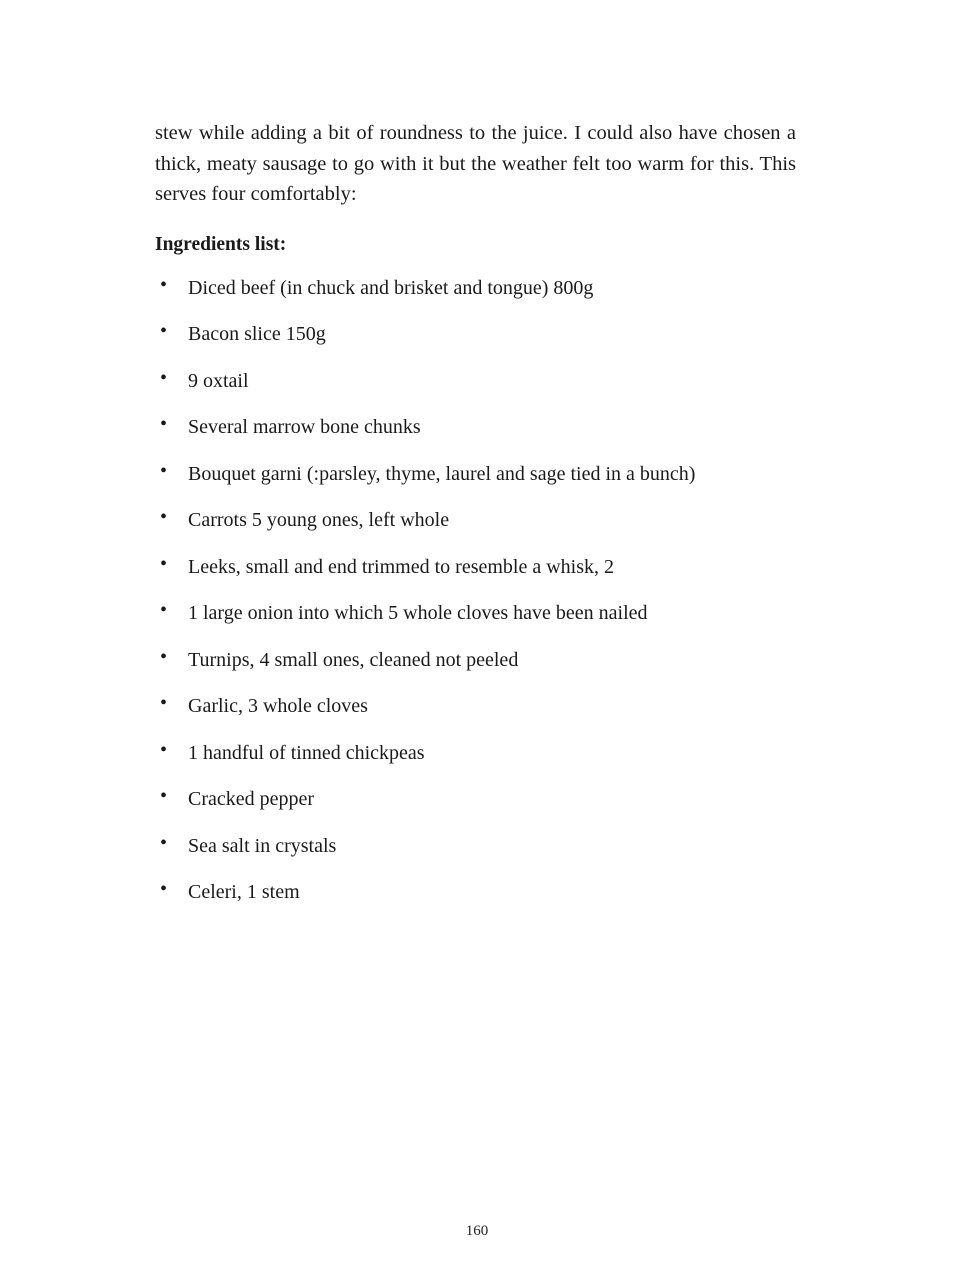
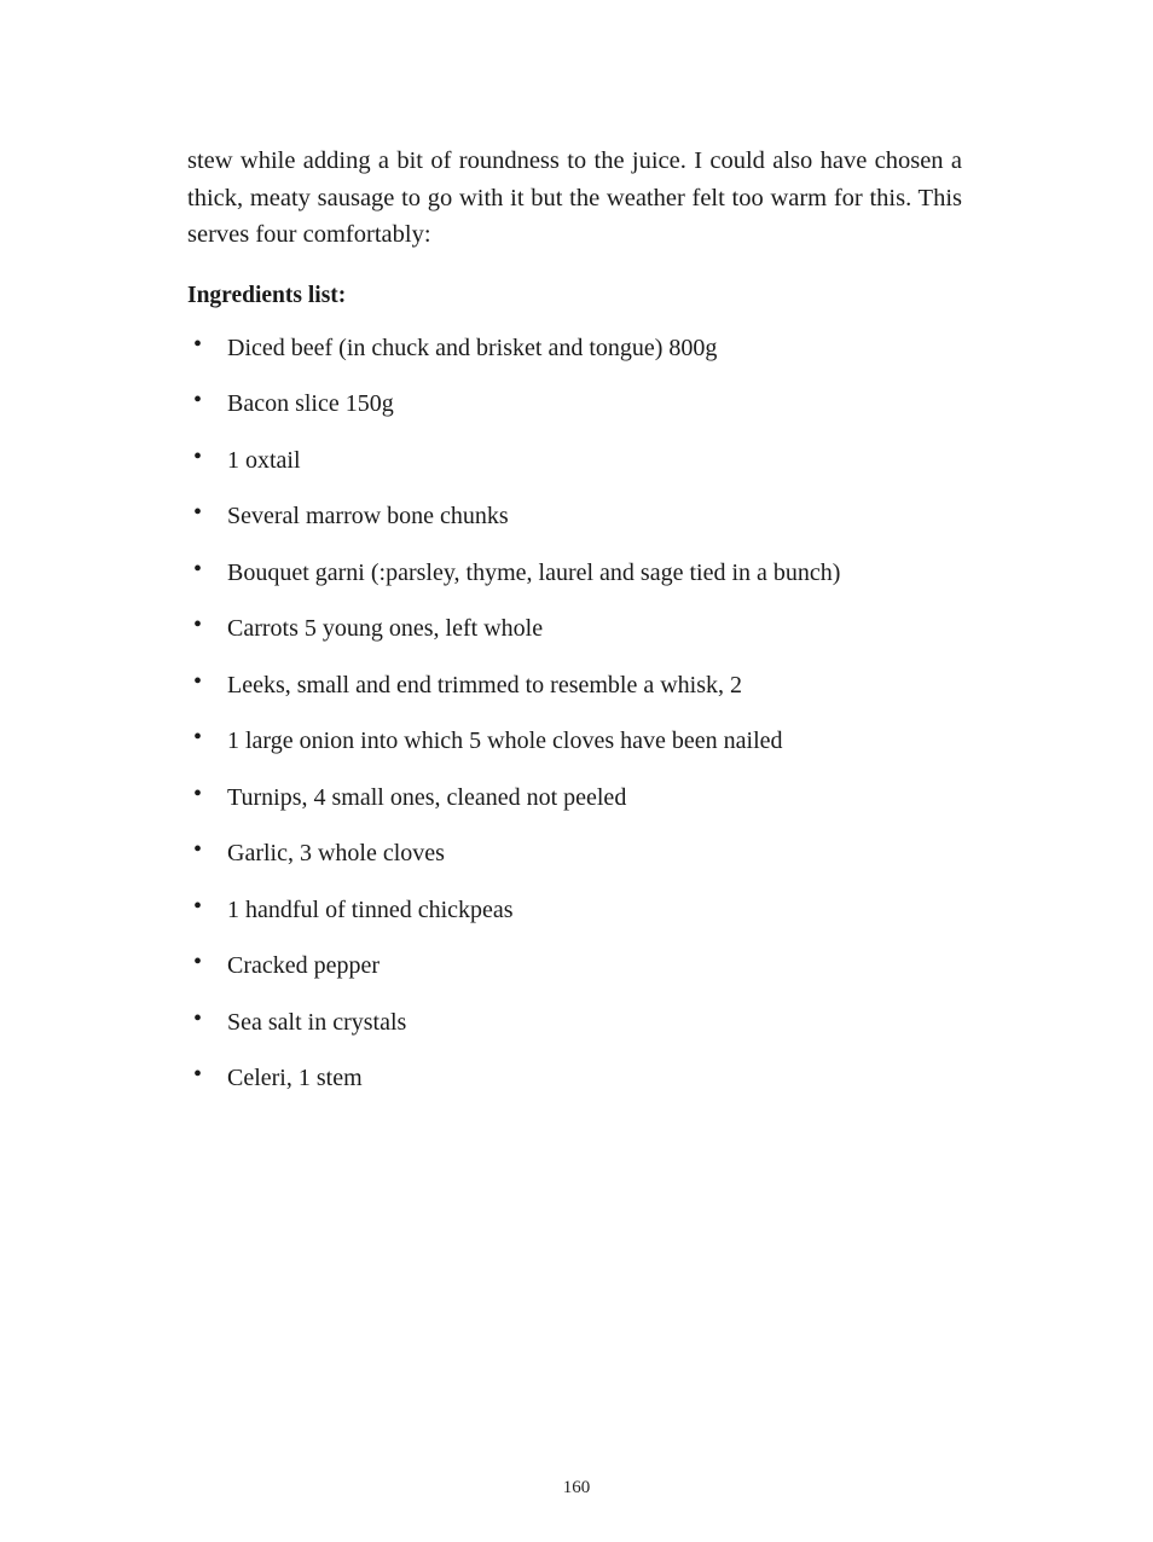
  stew while adding a bit of roundness to the juice. I could also have chosen a thick, meaty sausage to go with it but the weather felt too warm for this. This serves four comfortably:
  Ingredients list:
  •
  Diced beef (in chuck and brisket and tongue) 800g
  •
  Bacon slice 150g
  •
- 9 oxtail
+ 1 oxtail
  •
  Several marrow bone chunks
  •
  Bouquet garni (:parsley, thyme, laurel and sage tied in a bunch)
  •
  Carrots 5 young ones, left whole
  •
  Leeks, small and end trimmed to resemble a whisk, 2
  •
  1 large onion into which 5 whole cloves have been nailed
  •
  Turnips, 4 small ones, cleaned not peeled
  •
  Garlic, 3 whole cloves
  •
  1 handful of tinned chickpeas
  •
  Cracked pepper
  •
  Sea salt in crystals
  •
  Celeri, 1 stem
  160
